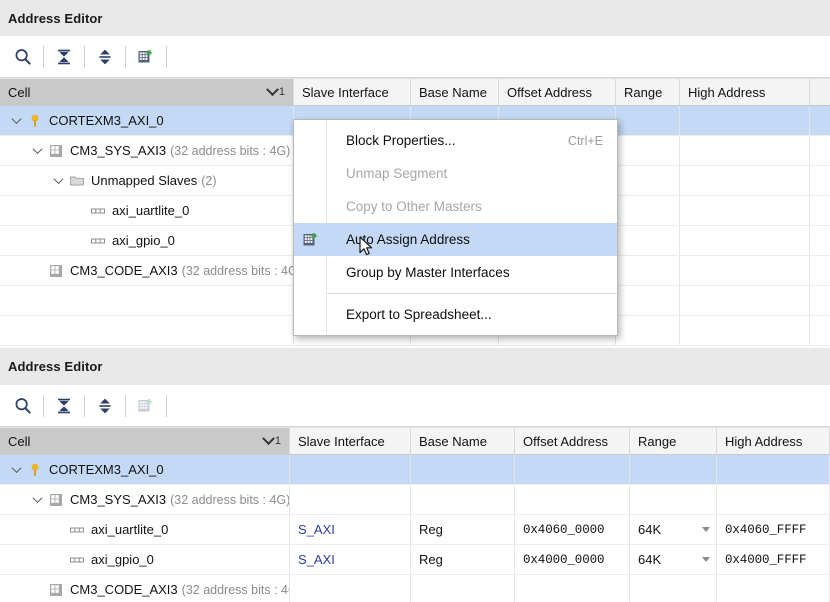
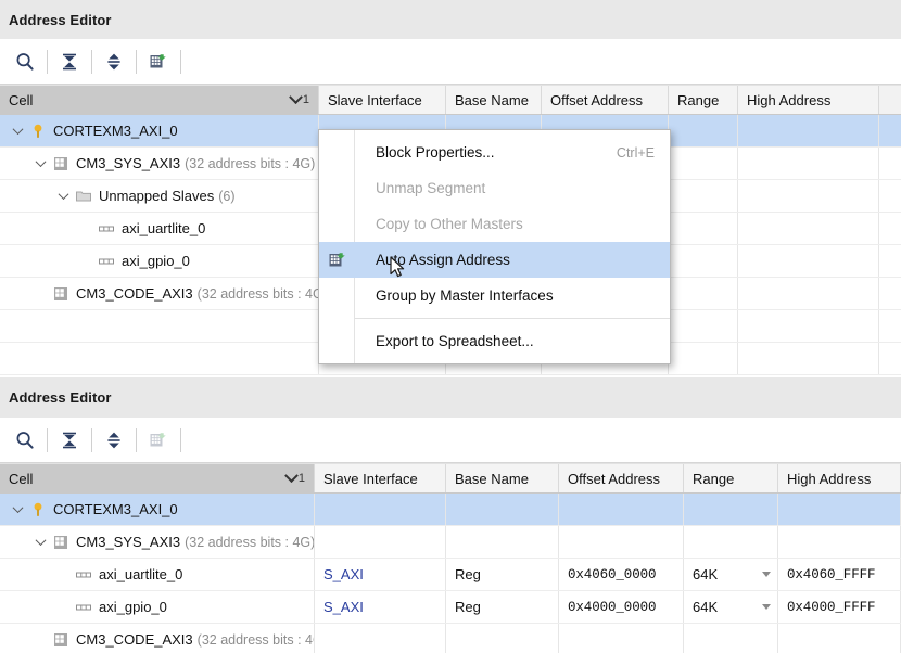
  Address Editor
  Cell
  1
  Slave Interface
  Base Name
  Offset Address
  Range
  High Address
  CORTEXM3_AXI_0
  CM3_SYS_AXI3
  (32 address bits : 4G)
  Unmapped Slaves
- (2)
+ (6)
  axi_uartlite_0
  axi_gpio_0
  CM3_CODE_AXI3
  (32 address bits : 4
  Address Editor
  Cell
  1
  Slave Interface
  Base Name
  Offset Address
  Range
  High Address
  CORTEXM3_AXI_0
  CM3_SYS_AXI3
  (32 address bits : 4G)
  axi_uartlite_0
  S_AXI
  Reg
  0x4060_0000
  64K
  0x4060_FFFF
  axi_gpio_0
  S_AXI
  Reg
  0x4000_0000
  64K
  0x4000_FFFF
  CM3_CODE_AXI3
  (32 address bits : 4
  Block Properties...
  Ctrl+E
  Unmap Segment
  Copy to Other Masters
  Auto Assign Address
  Group by Master Interfaces
  Export to Spreadsheet...
